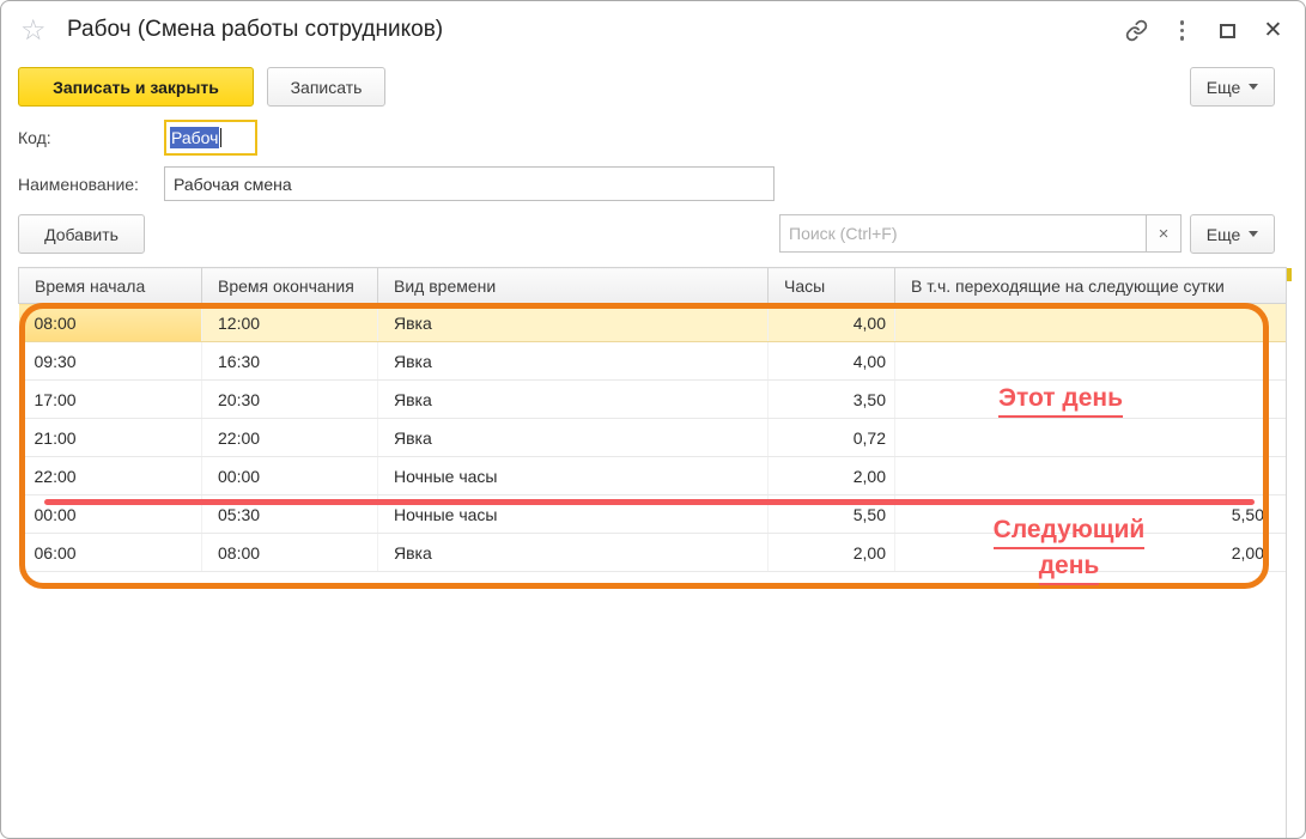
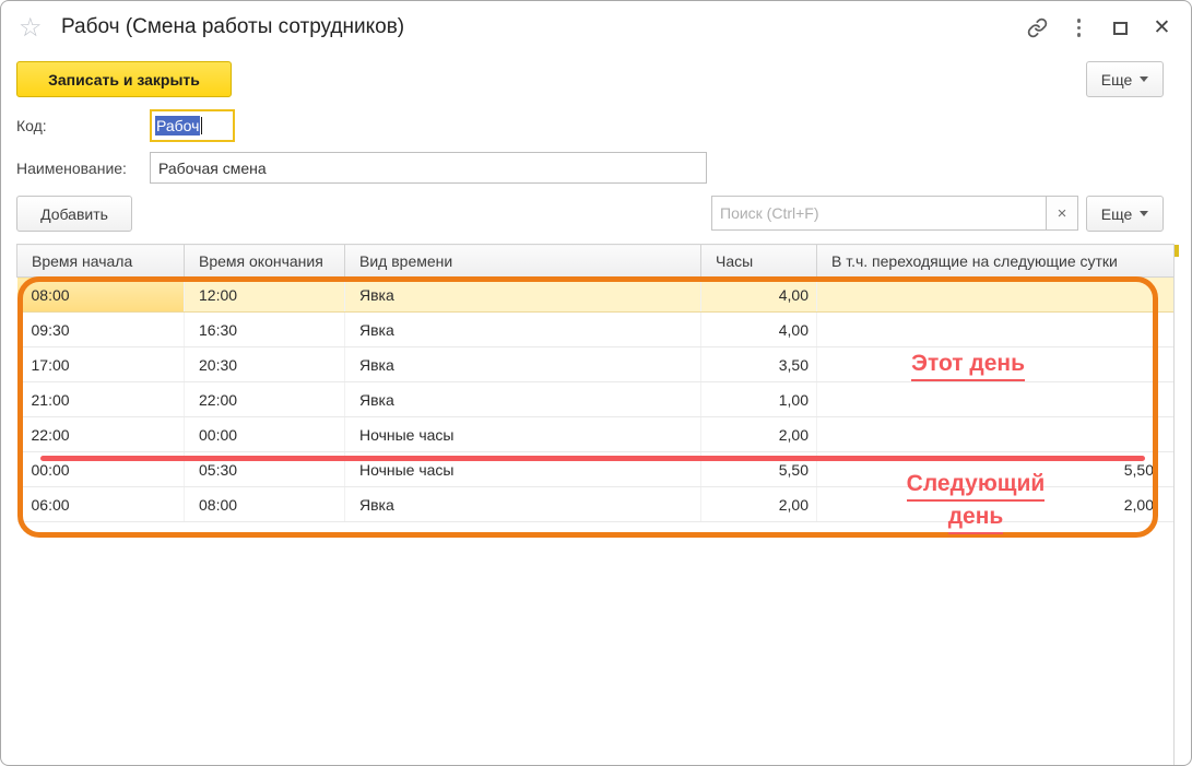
  ☆
  Рабоч (Смена работы сотрудников)
  ✕
  Записать и закрыть
- Записать
  Еще
  Код:
  Рабоч
  Наименование:
  Рабочая смена
  Добавить
  Поиск (Ctrl+F)
  ×
  Еще
  Время начала	Время окончания	Вид времени	Часы	В т.ч. переходящие на следующие сутки
  08:00	12:00	Явка	4,00
  09:30	16:30	Явка	4,00
  17:00	20:30	Явка	3,50
- 21:00	22:00	Явка	0,72
+ 21:00	22:00	Явка	1,00
  22:00	00:00	Ночные часы	2,00
  00:00	05:30	Ночные часы	5,50	5,50
  06:00	08:00	Явка	2,00	2,00
  Этот день
  Следующий
  день
